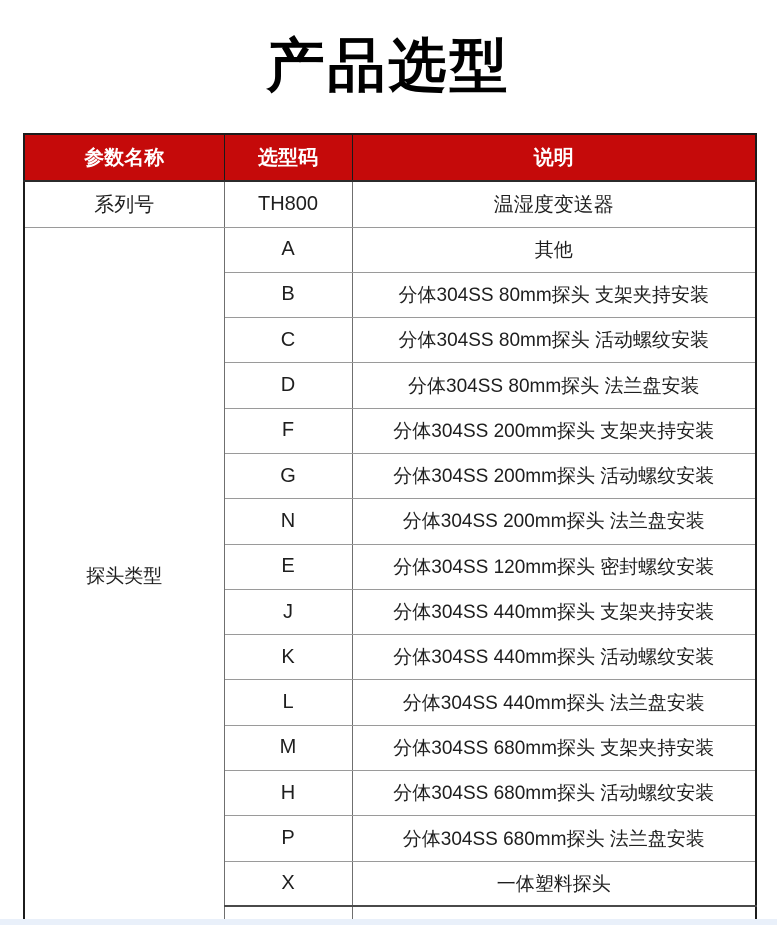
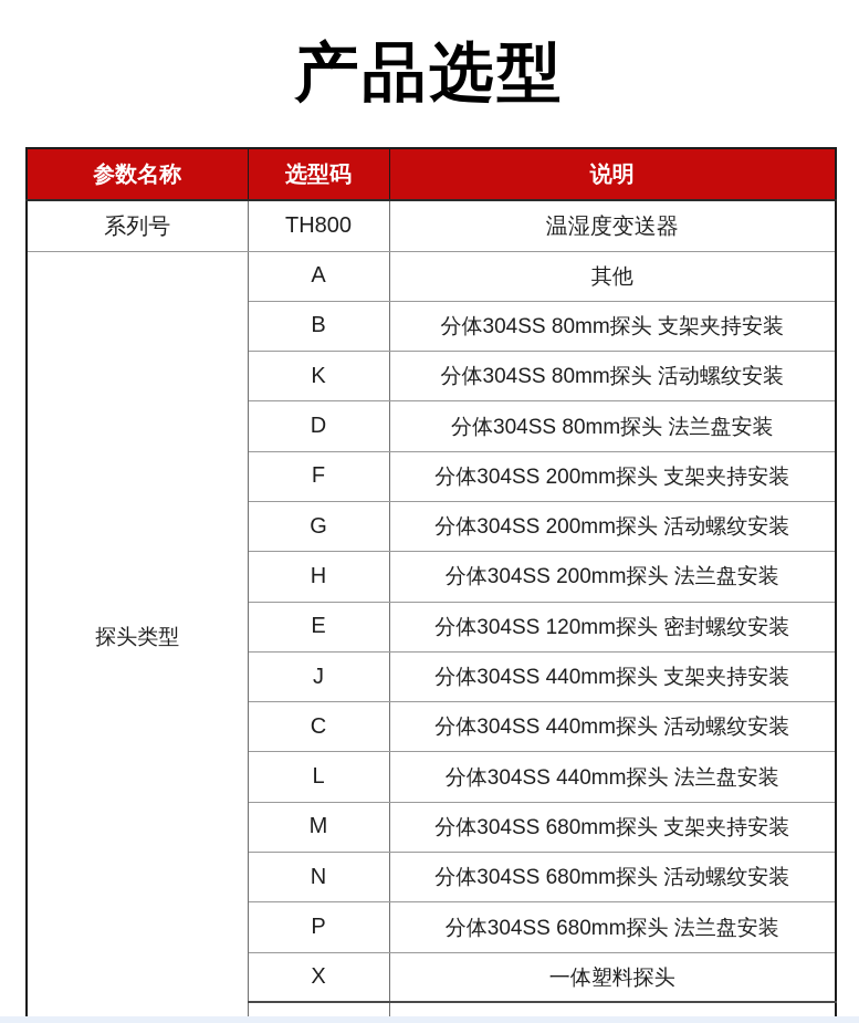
  产品选型
  参数名称	选型码	说明
  系列号	TH800	温湿度变送器
  探头类型	A	其他
  B	分体304SS 80mm探头 支架夹持安装
- C	分体304SS 80mm探头 活动螺纹安装
+ K	分体304SS 80mm探头 活动螺纹安装
  D	分体304SS 80mm探头 法兰盘安装
  F	分体304SS 200mm探头 支架夹持安装
  G	分体304SS 200mm探头 活动螺纹安装
- N	分体304SS 200mm探头 法兰盘安装
+ H	分体304SS 200mm探头 法兰盘安装
  E	分体304SS 120mm探头 密封螺纹安装
  J	分体304SS 440mm探头 支架夹持安装
- K	分体304SS 440mm探头 活动螺纹安装
+ C	分体304SS 440mm探头 活动螺纹安装
  L	分体304SS 440mm探头 法兰盘安装
  M	分体304SS 680mm探头 支架夹持安装
- H	分体304SS 680mm探头 活动螺纹安装
+ N	分体304SS 680mm探头 活动螺纹安装
  P	分体304SS 680mm探头 法兰盘安装
  X	一体塑料探头
